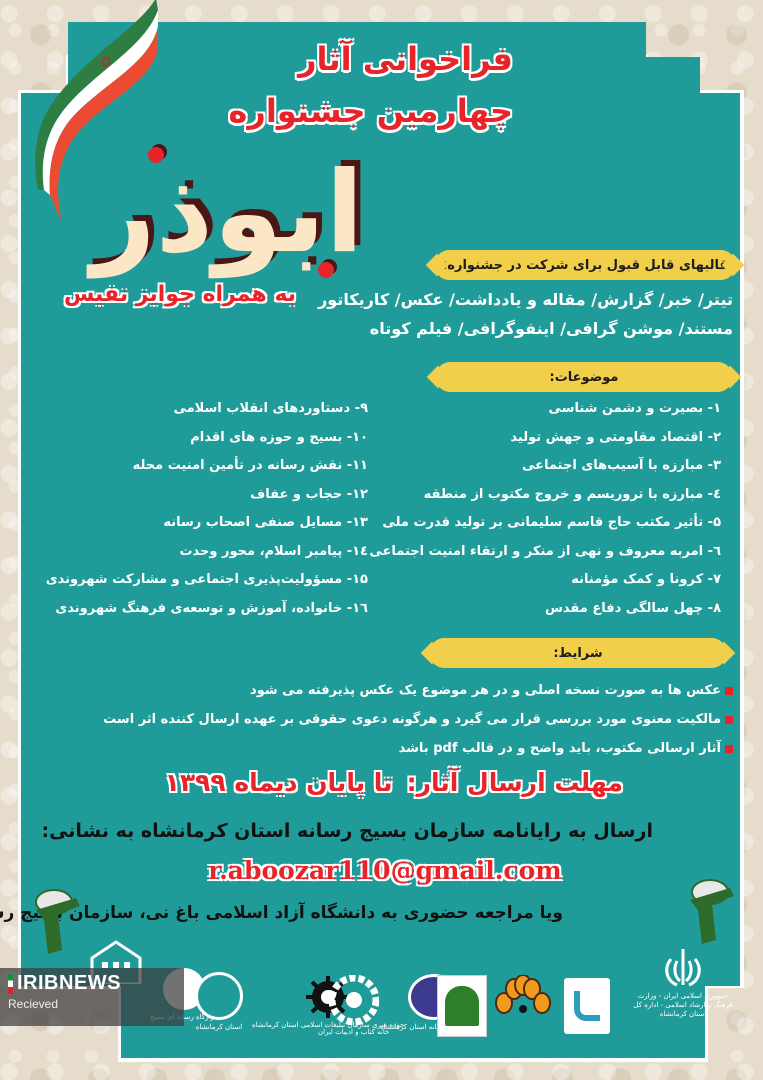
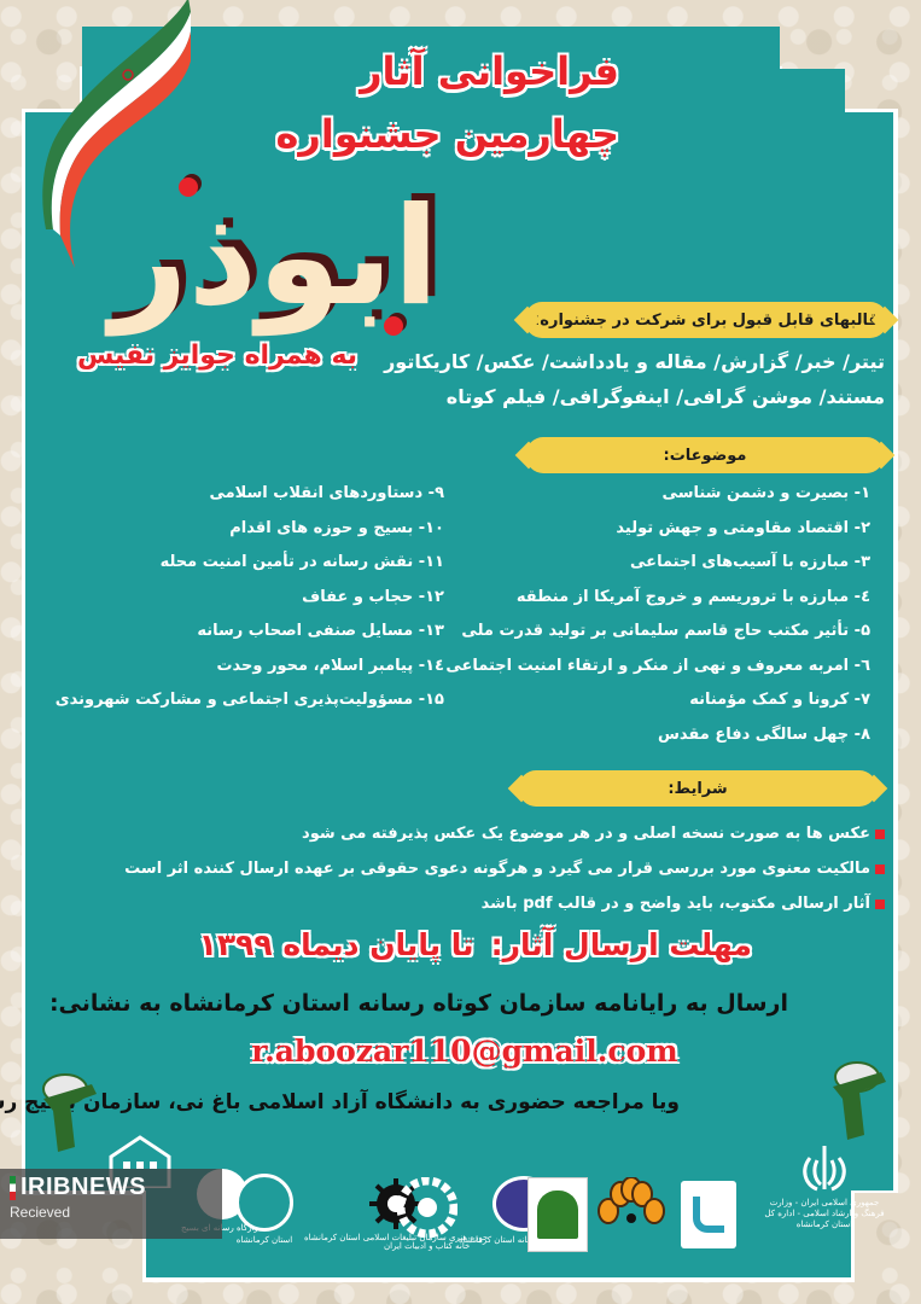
  فراخوانی آثار
  چهارمین جشنواره
  ابوذر
  به همراه جوایز نفیس
  البهای قابل قبول برای شرکت در جشنواره
  تیتر/ خبر/ گزارش/ مقاله و یادداشت/ عکس/ کاریکاتور
  مستند/ موشن گرافی/ اینفوگرافی/ فیلم کوتاه
  موضوعات:
  ۱- بصیرت و دشمن شناسی
  ۲- اقتصاد مقاومتی و جهش تولید
  ۳- مبارزه با آسیب‌های اجتماعی
- ٤- مبارزه با تروریسم و خروج مکتوب از منطقه
+ ٤- مبارزه با تروریسم و خروج آمریکا از منطقه
  ۵- تأثیر مکتب حاج قاسم سلیمانی بر تولید قدرت ملی
  ٦- امربه معروف و نهی از منکر و ارتقاء امنیت اجتماعی
  ۷- کرونا و کمک مؤمنانه
  ۸- چهل سالگی دفاع مقدس
  ۹- دستاوردهای انقلاب اسلامی
  ۱۰- بسیج و حوزه های اقدام
  ۱۱- نقش رسانه در تأمین امنیت محله
  ۱۲- حجاب و عفاف
  ۱۳- مسایل صنفی اصحاب رسانه
  ۱٤- پیامبر اسلام، محور وحدت
  ۱۵- مسؤولیت‌پذیری اجتماعی و مشارکت شهروندی
- ۱٦- خانواده، آموزش و توسعه‌ی فرهنگ شهروندی
  شرایط:
  عکس ها به صورت نسخه اصلی و در هر موضوع یک عکس پذیرفته می شود
  مالکیت معنوی مورد بررسی قرار می گیرد و هرگونه دعوی حقوقی بر عهده ارسال کننده اثر است
  آثار ارسالی مکتوب، باید واضح و در قالب pdf باشد
  مهلت ارسال آثار:
  تا پایان دیماه ۱۳۹۹
- ارسال به رایانامه سازمان بسیج رسانه استان کرمانشاه به نشانی:
+ ارسال به رایانامه سازمان کوتاه رسانه استان کرمانشاه به نشانی:
  r.aboozar110@gmail.com
  ویا مراجعه حضوری به دانشگاه آزاد اسلامی باغ نی، سازمانیج ر
  گاه رسانه ای بسیج
  استان کرمانشاه
  حوزه هنری سازمان تبلیغات اسلامی استان کرمانشاه
  خانه کتاب و ادبیات ایران
  جمهوری اسلامی ایران - وزارت فرهنگ و ارشاد اسلامی - اداره کل استان کرمانشاه
  IRIBNEWS
  Recieved
